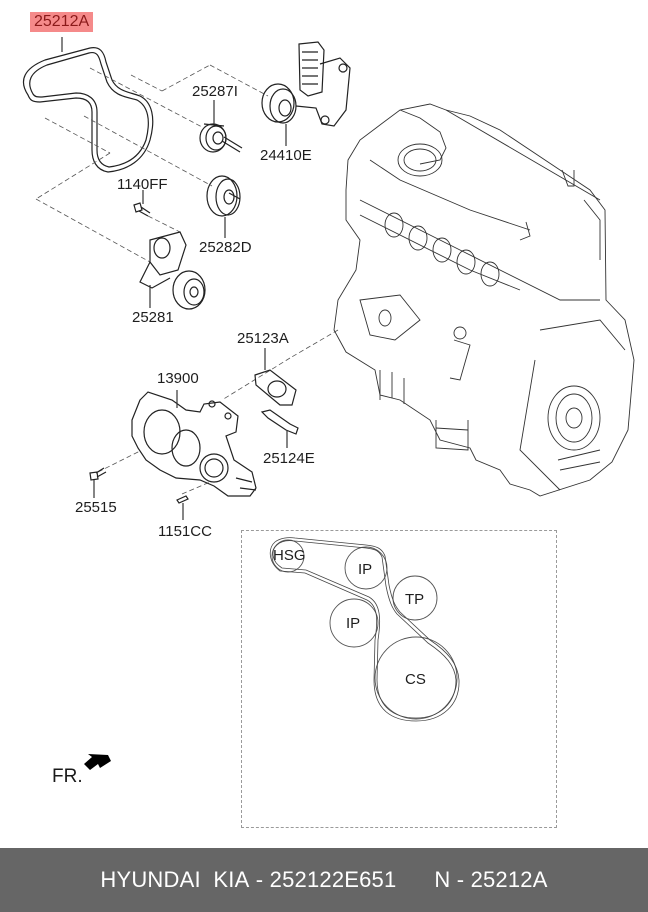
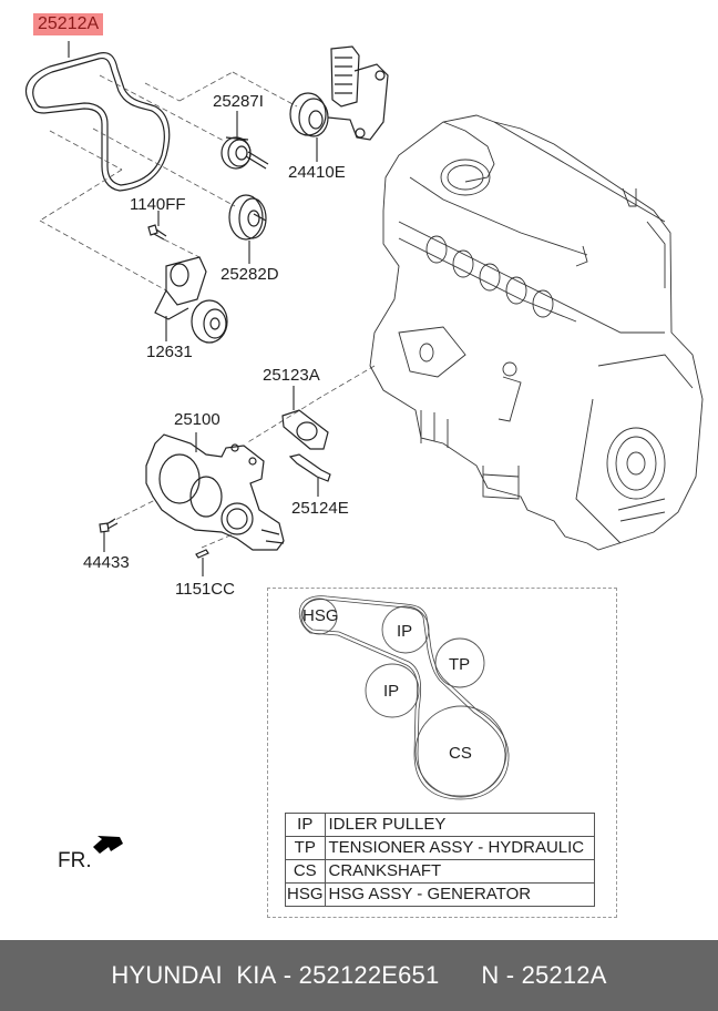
  25212A
  25287I
  24410E
  1140FF
  25282D
- 25281
+ 12631
  25123A
- 13900
+ 25100
  25124E
- 25515
+ 44433
  1151CC
  FR.
  HSG
  IP
  TP
  IP
  CS
+ IP	IDLER PULLEY
+ TP	TENSIONER ASSY - HYDRAULIC
+ CS	CRANKSHAFT
+ HSG	HSG ASSY - GENERATOR
  HYUNDAI KIA
  -
  252122E651
  N
  -
  25212A
